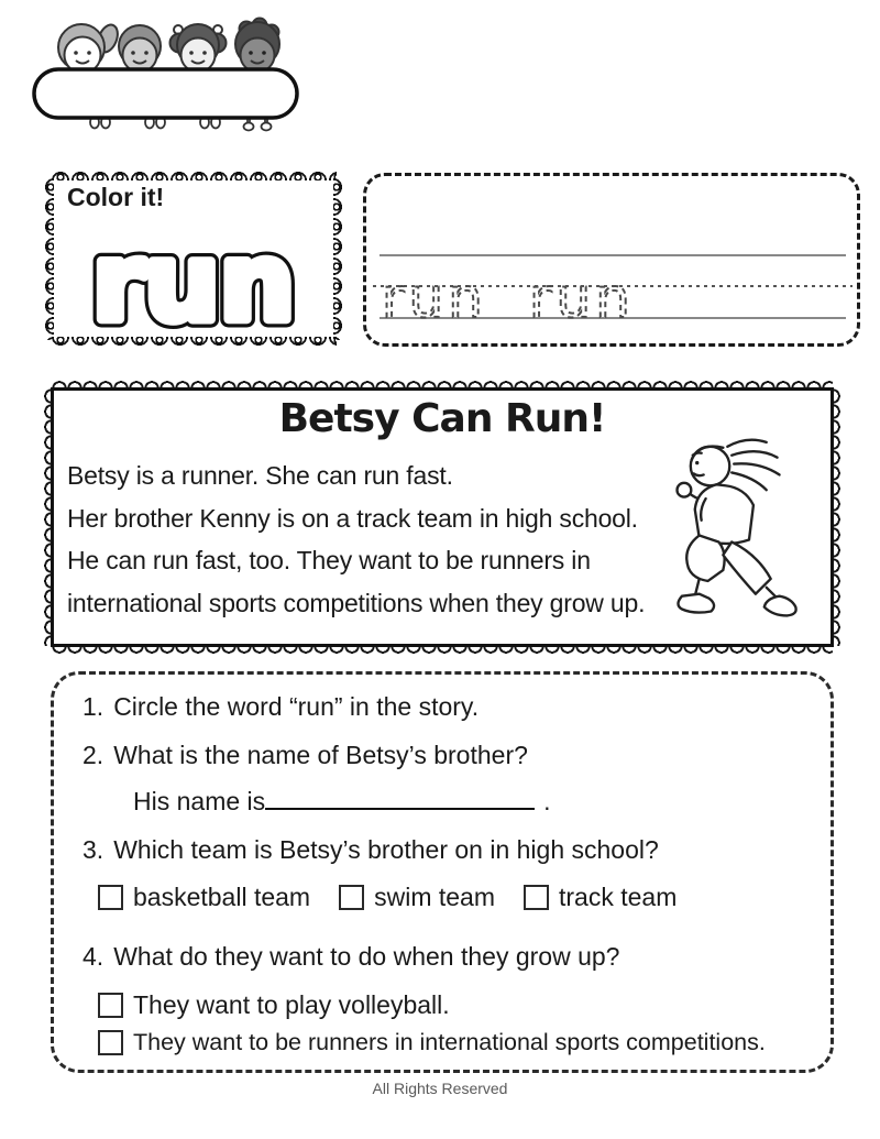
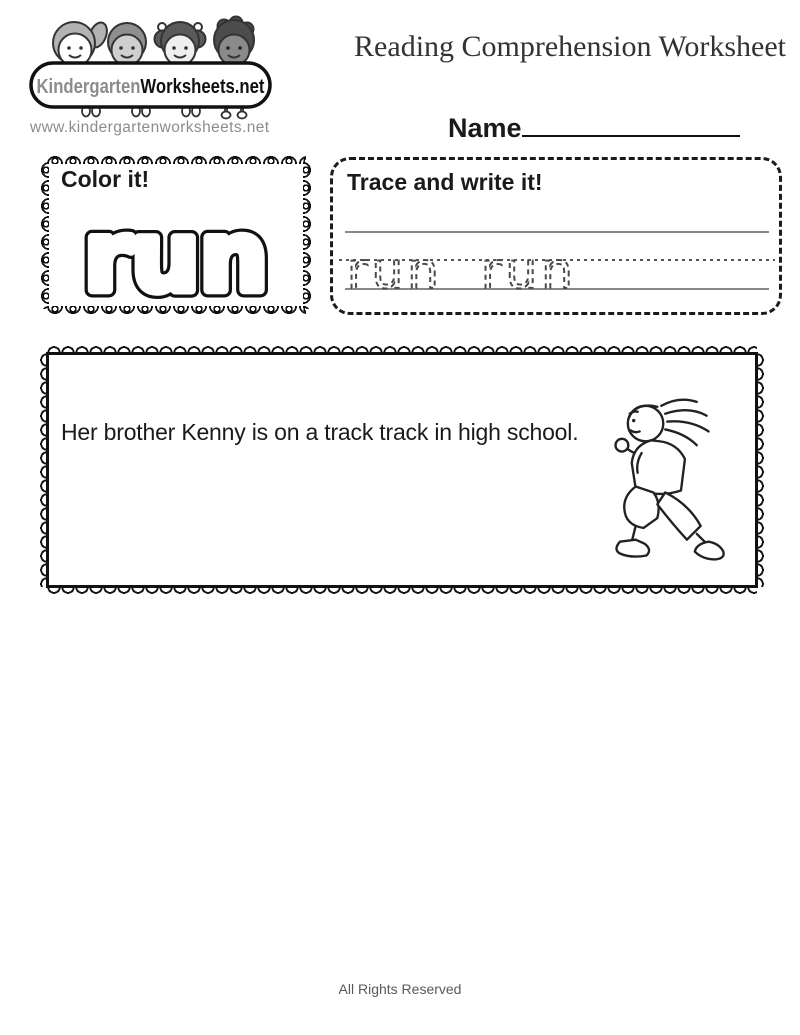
+ KindergartenWorksheets.net
+ www.kindergartenworksheets.net
+ Reading Comprehension Worksheet
+ Name
  Color it!
  run
+ Trace and write it!
  run
  run
- Betsy Can Run!
- Betsy is a runner. She can run fast.
- Her brother Kenny is on a track team in high school.
+ Her brother Kenny is on a track track in high school.
- He can run fast, too. They want to be runners in
- international sports competitions when they grow up.
- 1.
- Circle the word “run” in the story.
- 2.
- What is the name of Betsy’s brother?
- His name is .
- 3.
- Which team is Betsy’s brother on in high school?
- basketball team
- swim team
- track team
- 4.
- What do they want to do when they grow up?
- They want to play volleyball.
- They want to be runners in international sports competitions.
  All Rights Reserved
